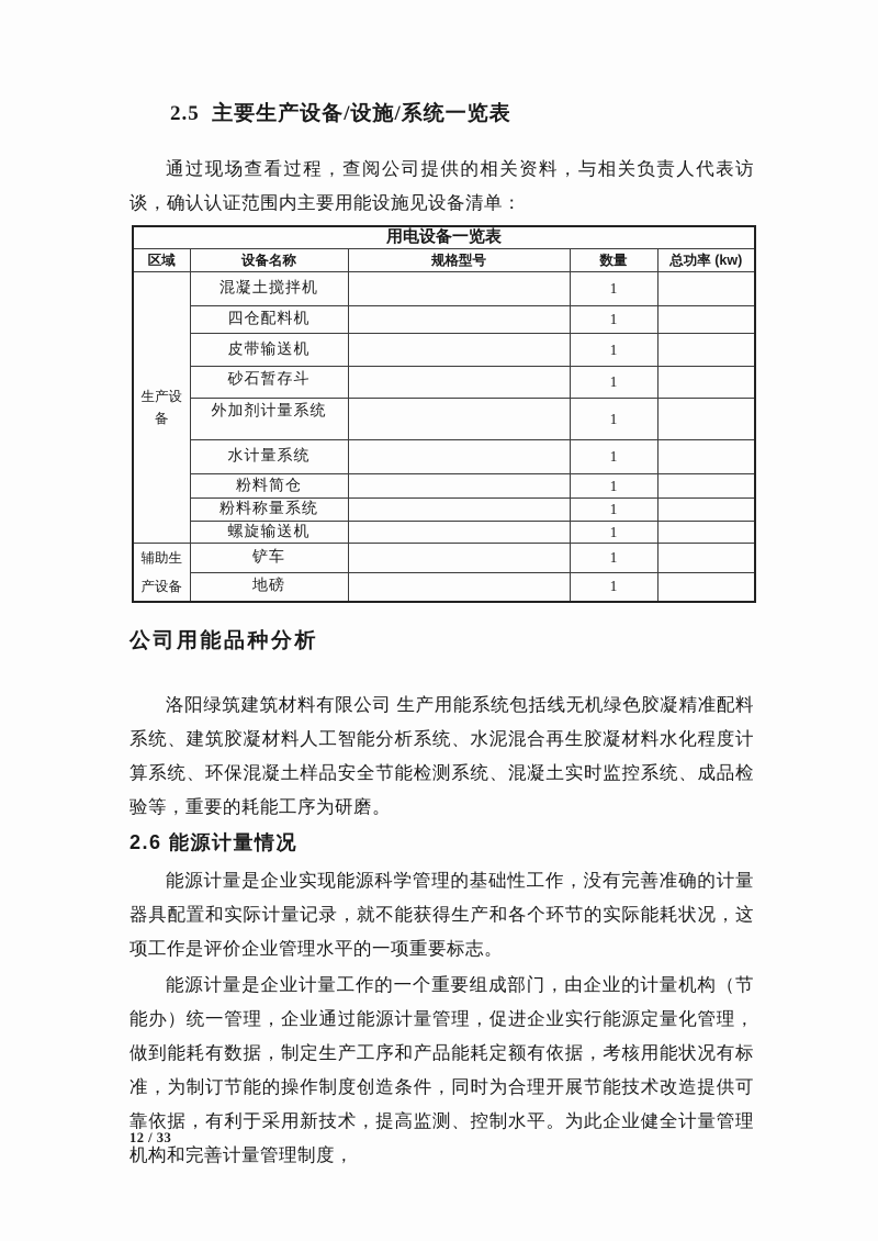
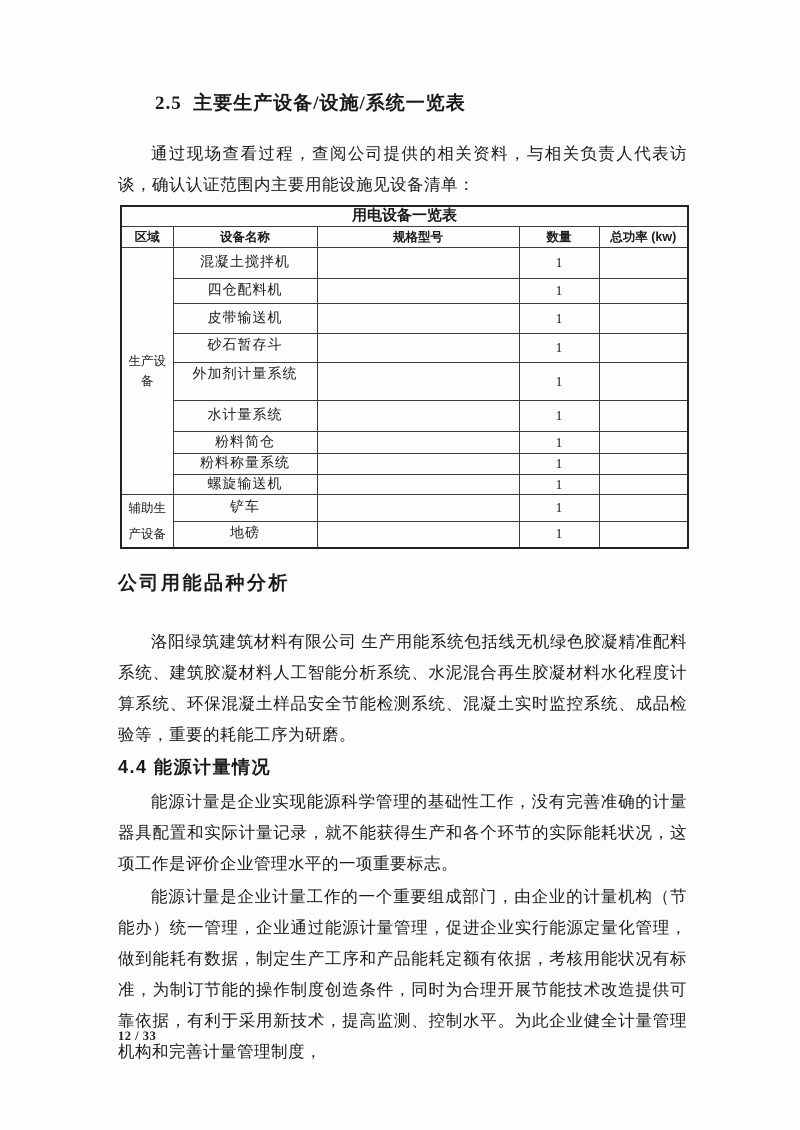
  2.5 主要生产设备/设施/系统一览表
  通过现场查看过程，查阅公司提供的相关资料，与相关负责人代表访谈，确认认证范围内主要用能设施见设备清单：
  用电设备一览表
  区域	设备名称	规格型号	数量	总功率 (kw)
  生产设备	混凝土搅拌机		1
  四仓配料机		1
  皮带输送机		1
  砂石暂存斗		1
  外加剂计量系统		1
  水计量系统		1
  粉料简仓		1
  粉料称量系统		1
  螺旋输送机		1
  辅助生产设备	铲车		1
  地磅		1
  公司用能品种分析
  洛阳绿筑建筑材料有限公司 生产用能系统包括线无机绿色胶凝精准配料系统、建筑胶凝材料人工智能分析系统、水泥混合再生胶凝材料水化程度计算系统、环保混凝土样品安全节能检测系统、混凝土实时监控系统、成品检验等，重要的耗能工序为研磨。
- 2.6 能源计量情况
+ 4.4 能源计量情况
  能源计量是企业实现能源科学管理的基础性工作，没有完善准确的计量器具配置和实际计量记录，就不能获得生产和各个环节的实际能耗状况，这项工作是评价企业管理水平的一项重要标志。
  能源计量是企业计量工作的一个重要组成部门，由企业的计量机构（节能办）统一管理，企业通过能源计量管理，促进企业实行能源定量化管理，做到能耗有数据，制定生产工序和产品能耗定额有依据，考核用能状况有标准，为制订节能的操作制度创造条件，同时为合理开展节能技术改造提供可靠依据，有利于采用新技术，提高监测、控制水平。为此企业健全计量管理机构和完善计量管理制度，
  12 / 33
